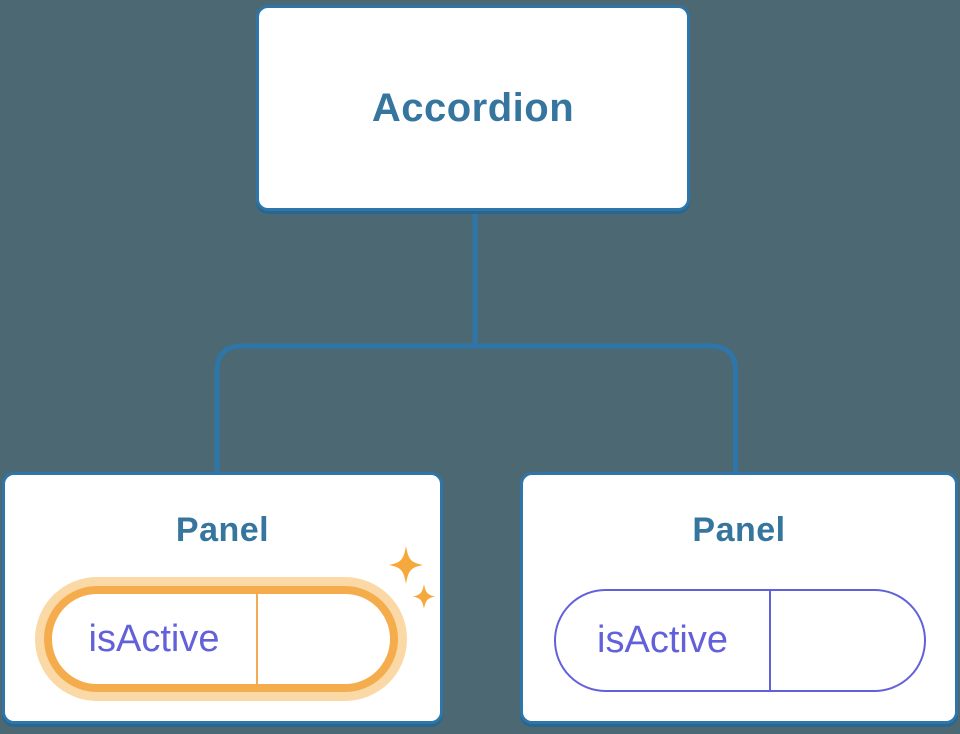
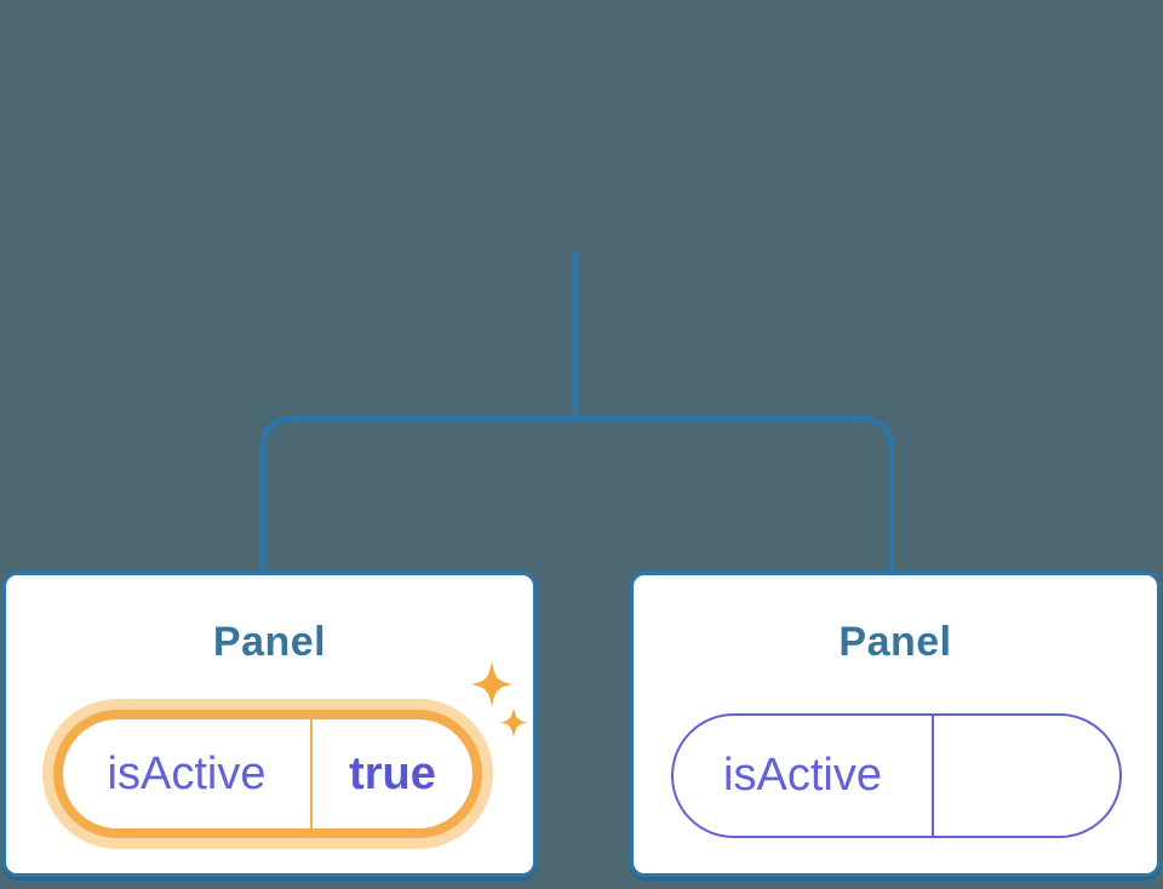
- Accordion
  Panel
  isActive
+ true
  Panel
  isActive
